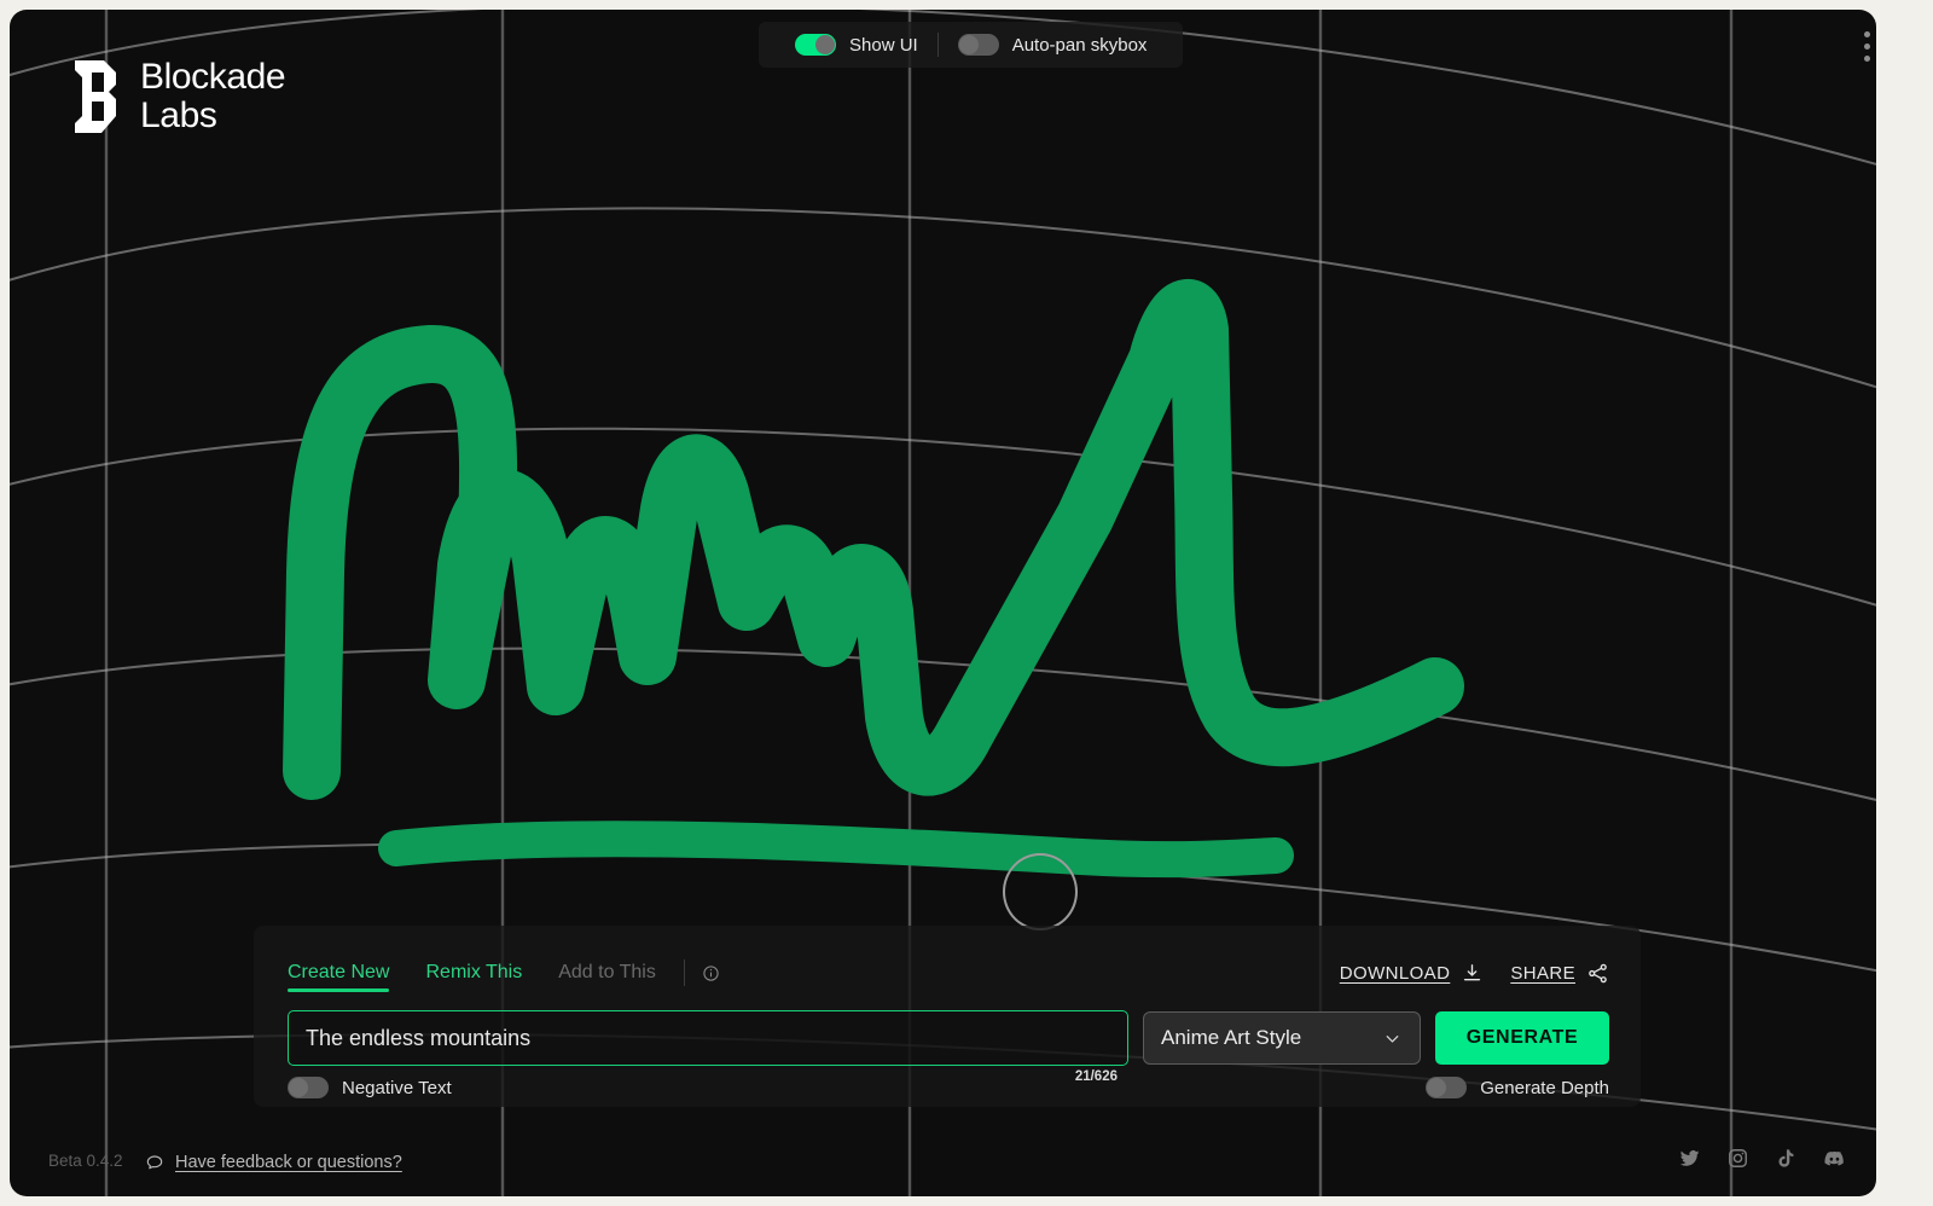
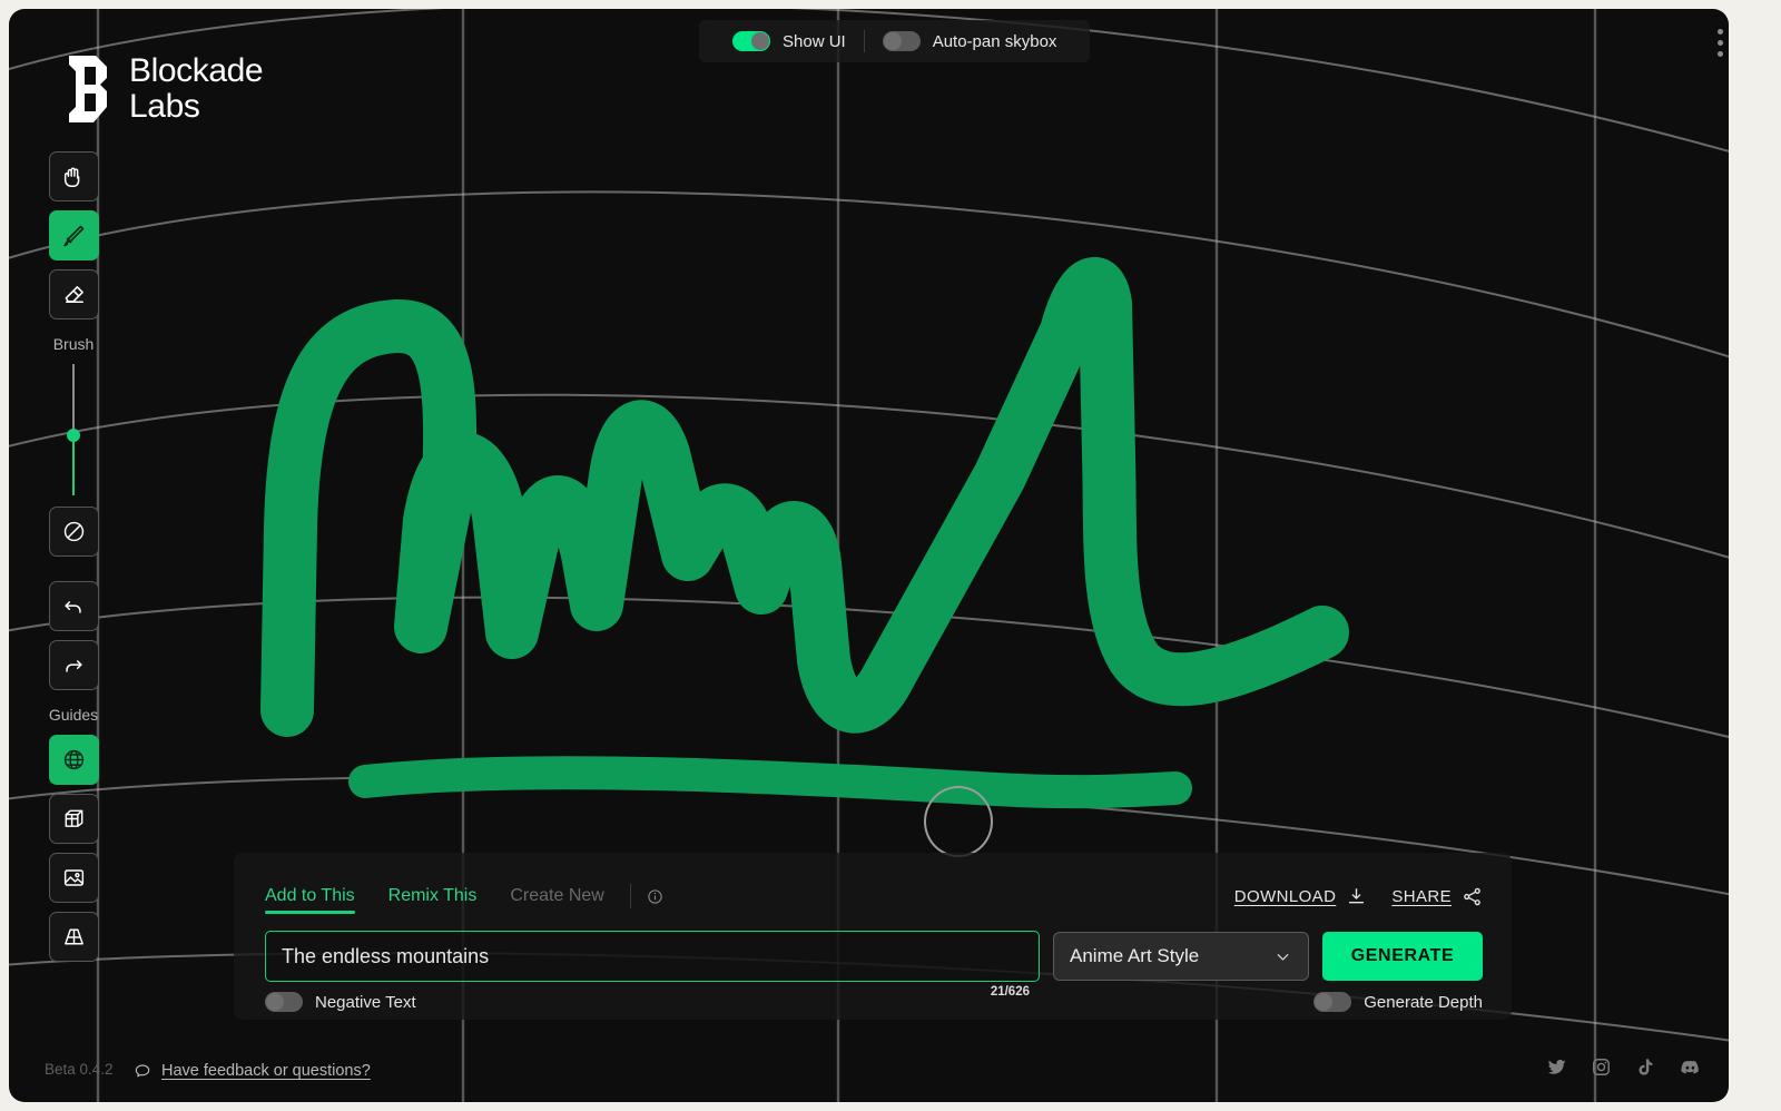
  Show UI
  Auto-pan skybox
  Blockade
  Labs
+ Brush
+ Guides
- Create New
+ Add to This
  Remix This
- Add to This
+ Create New
  DOWNLOAD
  SHARE
  The endless mountains
  21/626
  Anime Art Style
  GENERATE
  Negative Text
  Generate Depth
  Beta 0.4.2
  Have feedback or questions?
